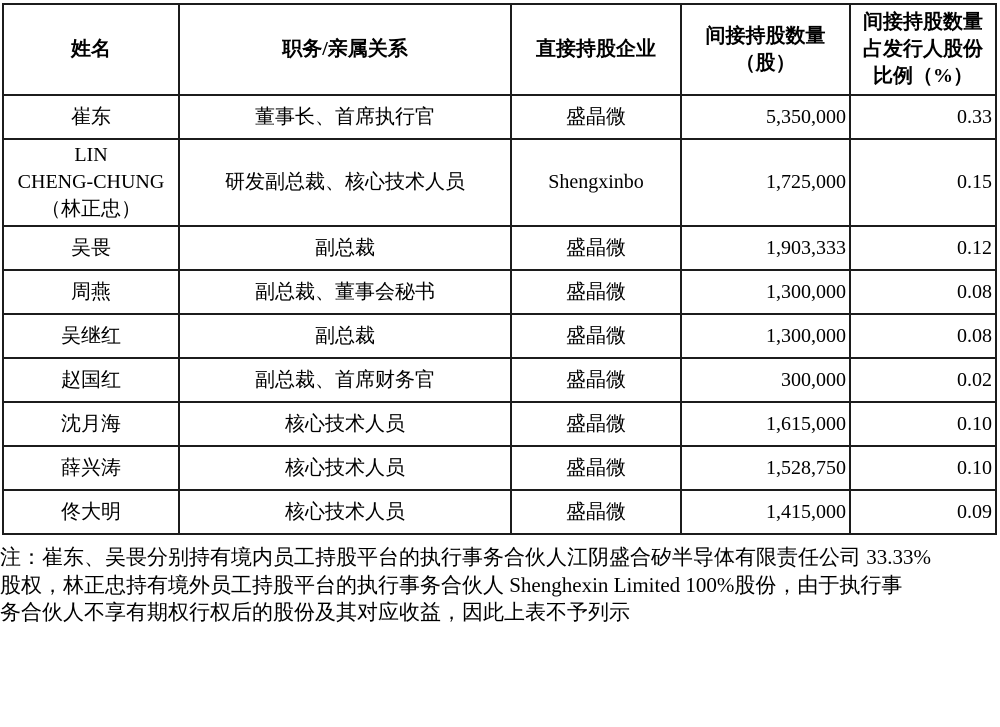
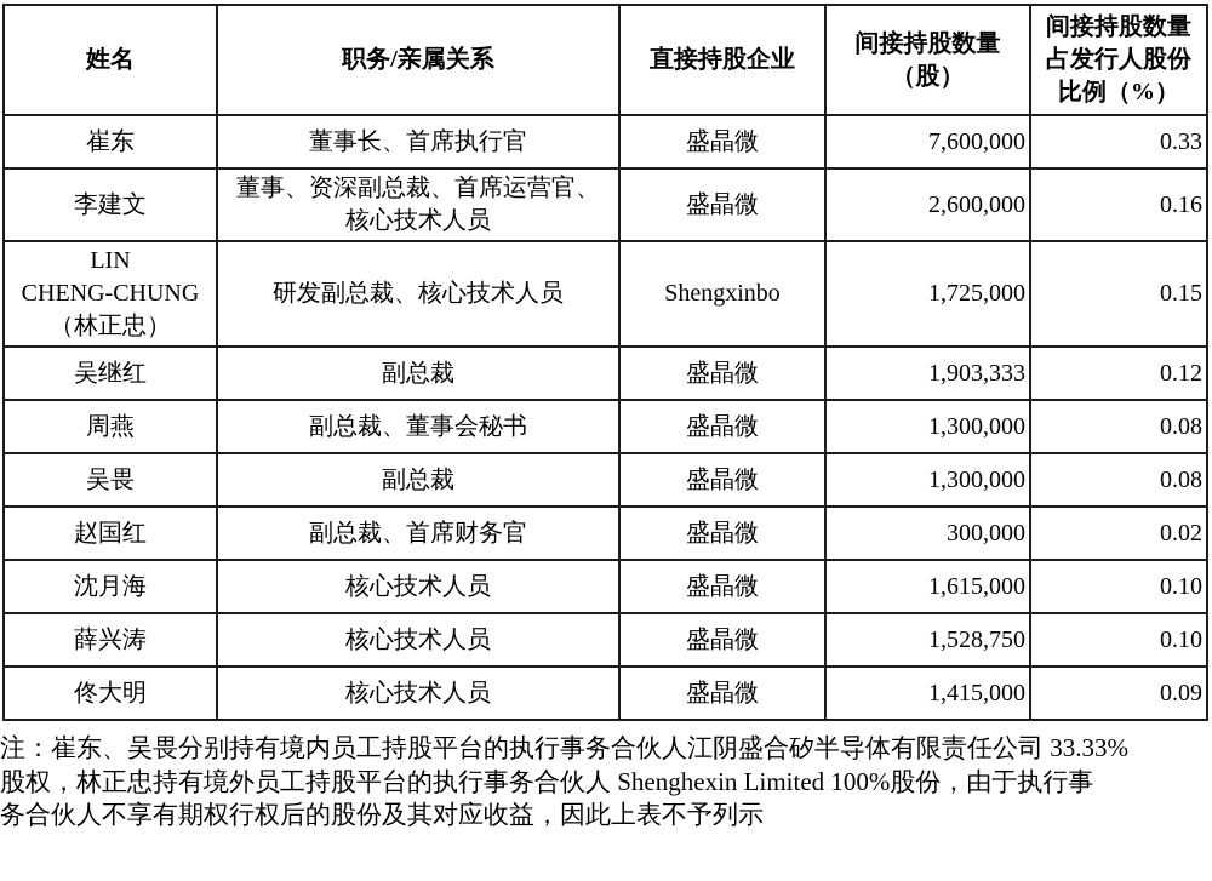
  姓名	职务/亲属关系	直接持股企业	间接持股数量 （股）	间接持股数量 占发行人股份 比例（%）
- 崔东	董事长、首席执行官	盛晶微	5,350,000	0.33
+ 崔东	董事长、首席执行官	盛晶微	7,600,000	0.33
+ 李建文	董事、资深副总裁、首席运营官、 核心技术人员	盛晶微	2,600,000	0.16
  LIN CHENG-CHUNG （林正忠）	研发副总裁、核心技术人员	Shengxinbo	1,725,000	0.15
- 吴畏	副总裁	盛晶微	1,903,333	0.12
+ 吴继红	副总裁	盛晶微	1,903,333	0.12
  周燕	副总裁、董事会秘书	盛晶微	1,300,000	0.08
- 吴继红	副总裁	盛晶微	1,300,000	0.08
+ 吴畏	副总裁	盛晶微	1,300,000	0.08
  赵国红	副总裁、首席财务官	盛晶微	300,000	0.02
  沈月海	核心技术人员	盛晶微	1,615,000	0.10
  薛兴涛	核心技术人员	盛晶微	1,528,750	0.10
  佟大明	核心技术人员	盛晶微	1,415,000	0.09
  注：崔东、吴畏分别持有境内员工持股平台的执行事务合伙人江阴盛合矽半导体有限责任公司 33.33%
  股权，林正忠持有境外员工持股平台的执行事务合伙人 Shenghexin Limited 100%股份，由于执行事
  务合伙人不享有期权行权后的股份及其对应收益，因此上表不予列示
